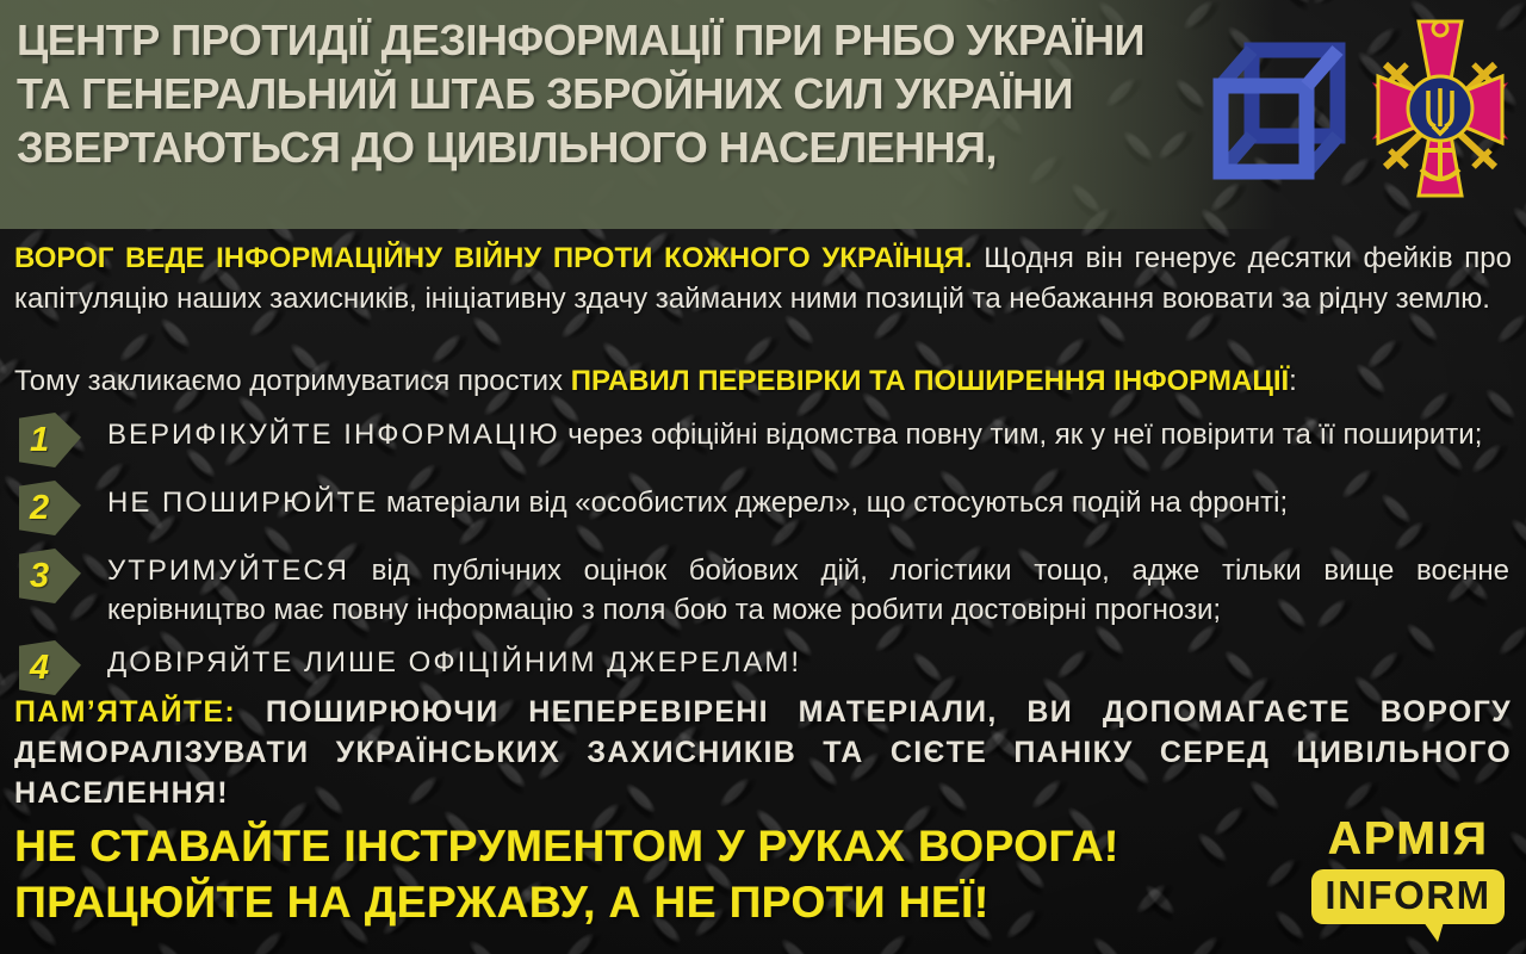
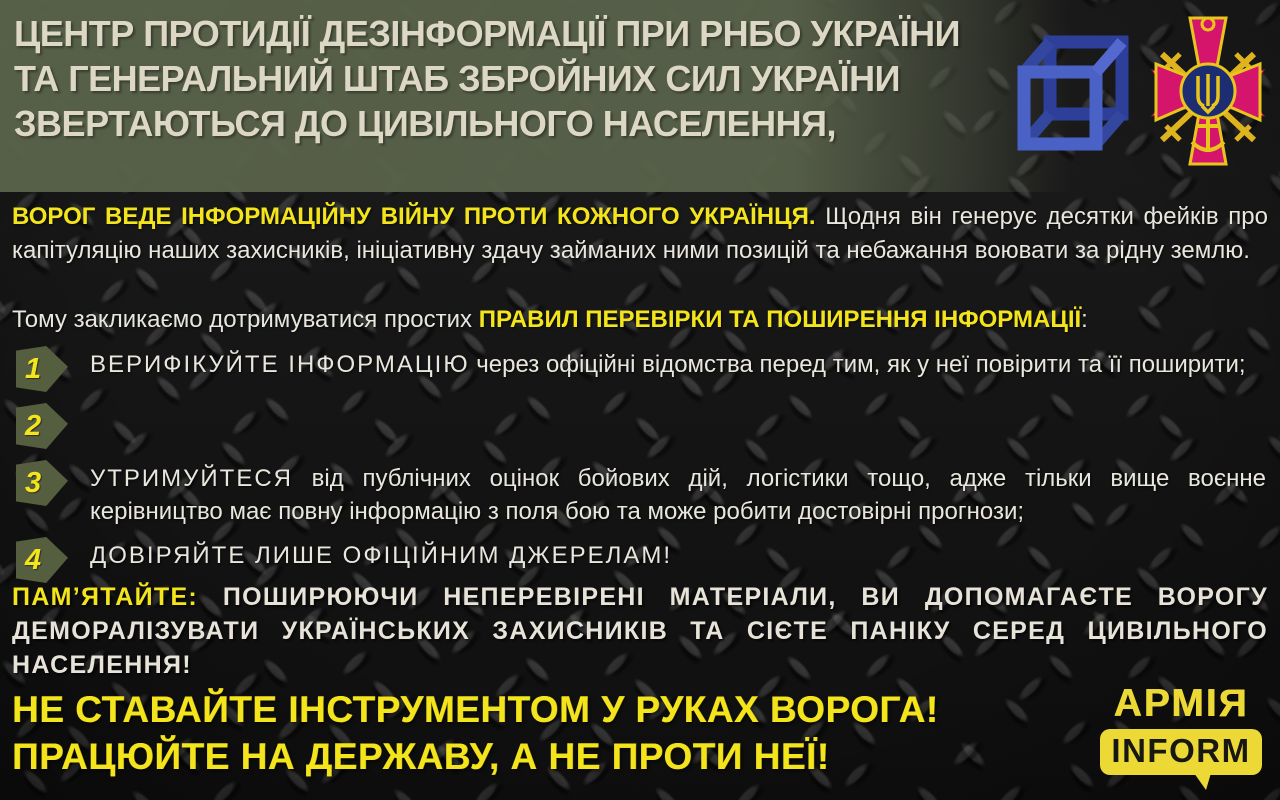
  ЦЕНТР ПРОТИДІЇ ДЕЗІНФОРМАЦІЇ ПРИ РНБО УКРАЇНИ
  ТА ГЕНЕРАЛЬНИЙ ШТАБ ЗБРОЙНИХ СИЛ УКРАЇНИ
  ЗВЕРТАЮТЬСЯ ДО ЦИВІЛЬНОГО НАСЕЛЕННЯ,
  ВОРОГ ВЕДЕ ІНФОРМАЦІЙНУ ВІЙНУ ПРОТИ КОЖНОГО УКРАЇНЦЯ. Щодня він генерує десятки фейків про капітуляцію наших захисників, ініціативну здачу займаних ними позицій та небажання воювати за рідну землю.
  Тому закликаємо дотримуватися простих ПРАВИЛ ПЕРЕВІРКИ ТА ПОШИРЕННЯ ІНФОРМАЦІЇ:
  1
- ВЕРИФІКУЙТЕ ІНФОРМАЦІЮ через офіційні відомства повну тим, як у неї повірити та її поширити;
+ ВЕРИФІКУЙТЕ ІНФОРМАЦІЮ через офіційні відомства перед тим, як у неї повірити та її поширити;
  2
- НЕ ПОШИРЮЙТЕ матеріали від «особистих джерел», що стосуються подій на фронті;
  3
  УТРИМУЙТЕСЯ від публічних оцінок бойових дій, логістики тощо, адже тільки вище воєнне керівництво має повну інформацію з поля бою та може робити достовірні прогнози;
  4
  ДОВІРЯЙТЕ ЛИШЕ ОФІЦІЙНИМ ДЖЕРЕЛАМ!
  ПАМ’ЯТАЙТЕ: ПОШИРЮЮЧИ НЕПЕРЕВІРЕНІ МАТЕРІАЛИ, ВИ ДОПОМАГАЄТЕ ВОРОГУ ДЕМОРАЛІЗУВАТИ УКРАЇНСЬКИХ ЗАХИСНИКІВ ТА СІЄТЕ ПАНІКУ СЕРЕД ЦИВІЛЬНОГО НАСЕЛЕННЯ!
  НЕ СТАВАЙТЕ ІНСТРУМЕНТОМ У РУКАХ ВОРОГА!
  ПРАЦЮЙТЕ НА ДЕРЖАВУ, А НЕ ПРОТИ НЕЇ!
  АРМІЯ
  INFORM
